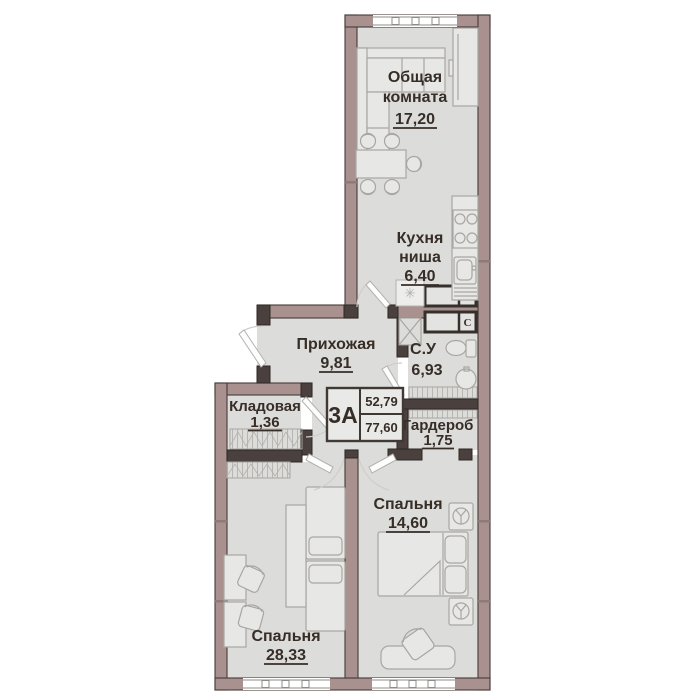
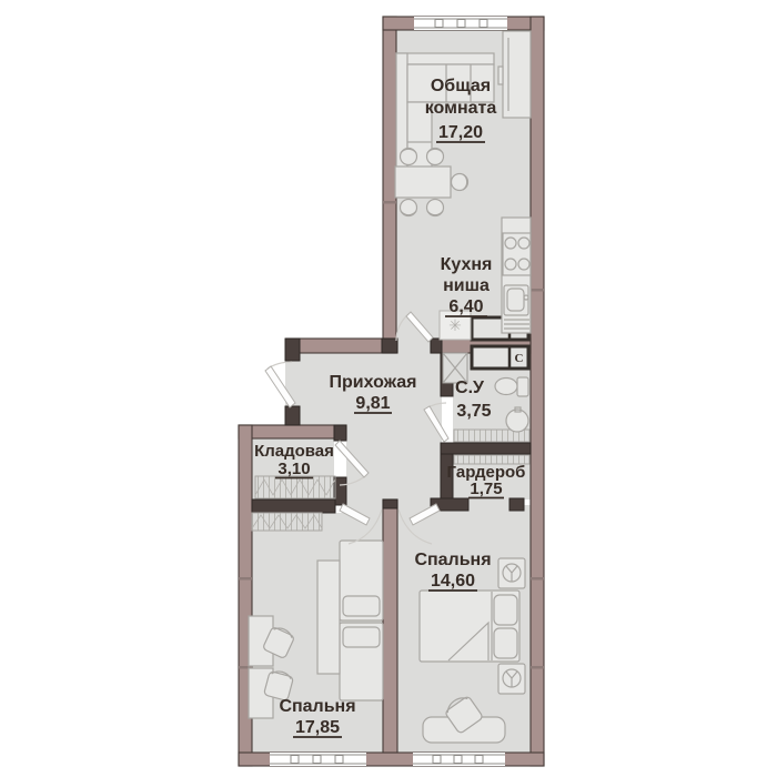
  C
  ✳
  Общая
  комната
  17,20
  Кухня
  ниша
  6,40
  Прихожая
  9,81
  С.У
- 6,93
+ 3,75
  Кладовая
- 1,36
+ 3,10
  Гардероб
  1,75
  Спальня
  14,60
  Спальня
- 28,33
+ 17,85
- 3А
- 52,79
- 77,60
